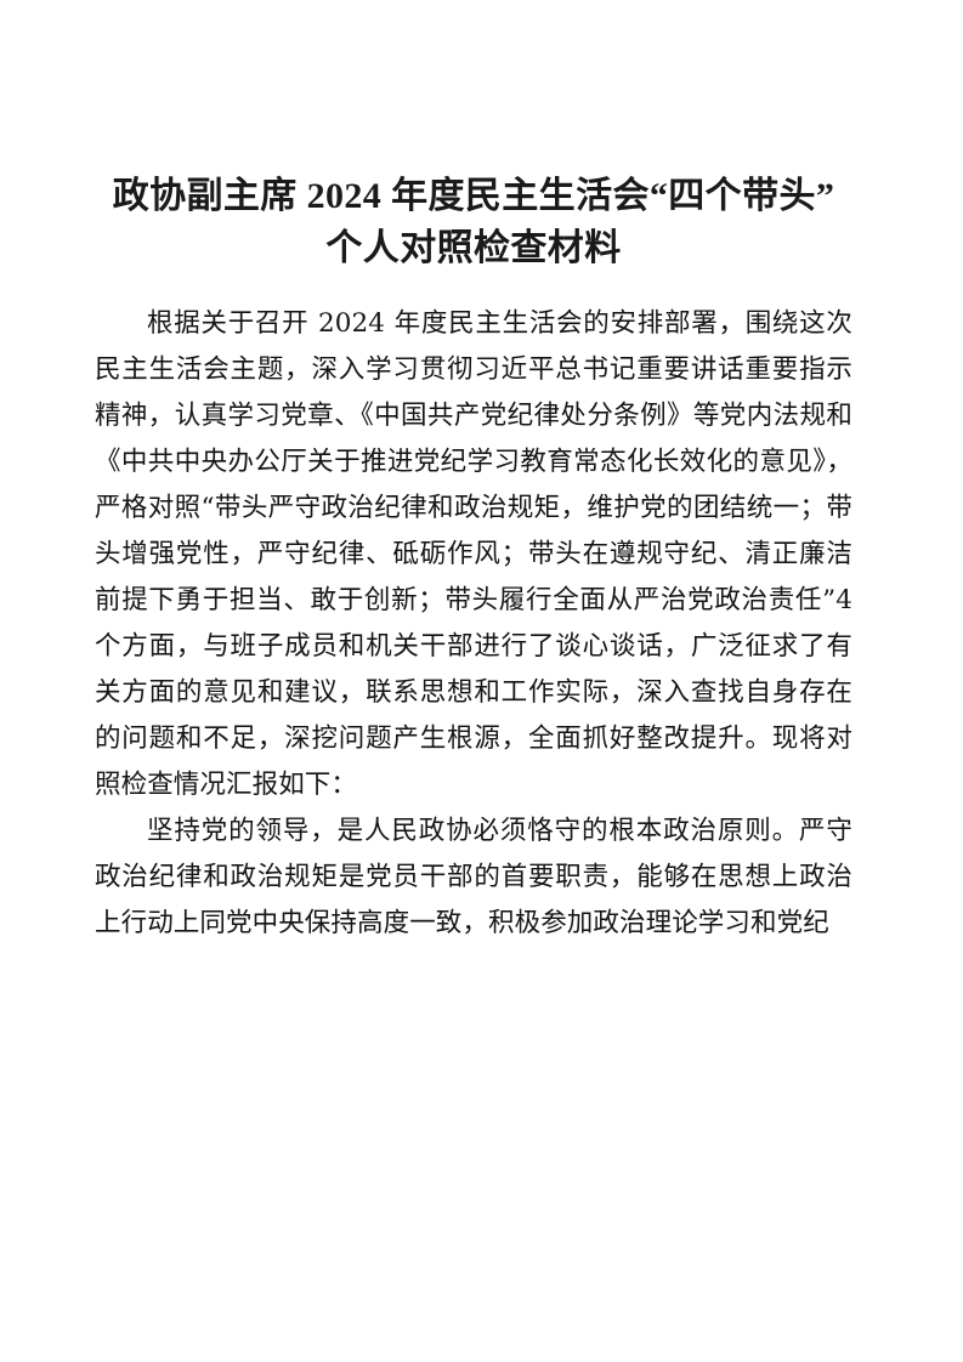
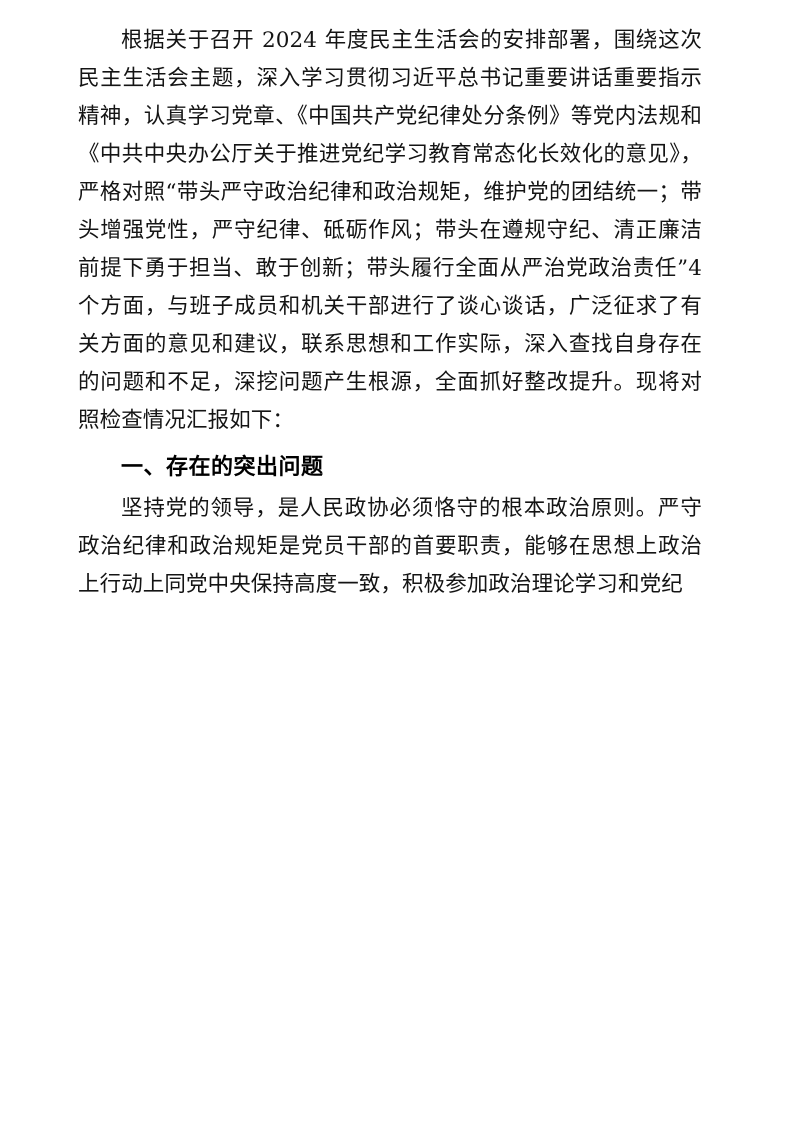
- 政协副主席 2024 年度民主生活会“四个带头”
- 个人对照检查材料
  根据关于召开 2024 年度民主生活会的安排部署，围绕这次民主生活会主题，深入学习贯彻习近平总书记重要讲话重要指示精神，认真学习党章、《中国共产党纪律处分条例》等党内法规和《中共中央办公厅关于推进党纪学习教育常态化长效化的意见》，严格对照“带头严守政治纪律和政治规矩，维护党的团结统一；带头增强党性，严守纪律、砥砺作风；带头在遵规守纪、清正廉洁前提下勇于担当、敢于创新；带头履行全面从严治党政治责任”4 个方面，与班子成员和机关干部进行了谈心谈话，广泛征求了有关方面的意见和建议，联系思想和工作实际，深入查找自身存在的问题和不足，深挖问题产生根源，全面抓好整改提升。现将对照检查情况汇报如下：
+ 一、存在的突出问题
  坚持党的领导，是人民政协必须恪守的根本政治原则。严守政治纪律和政治规矩是党员干部的首要职责，能够在思想上政治上行动上同党中央保持高度一致，积极参加政治理论学习和党纪
